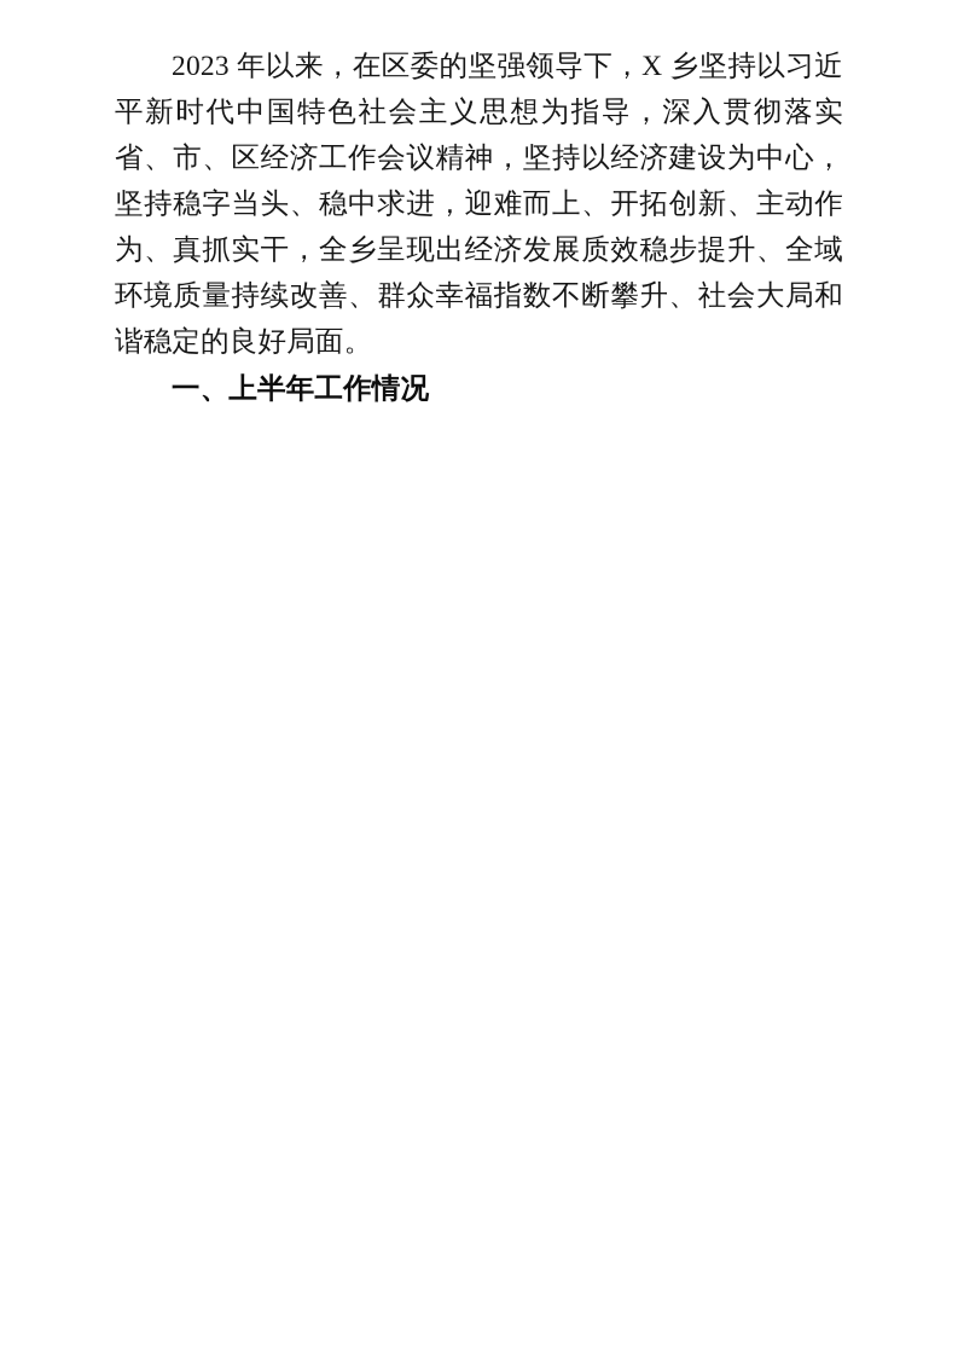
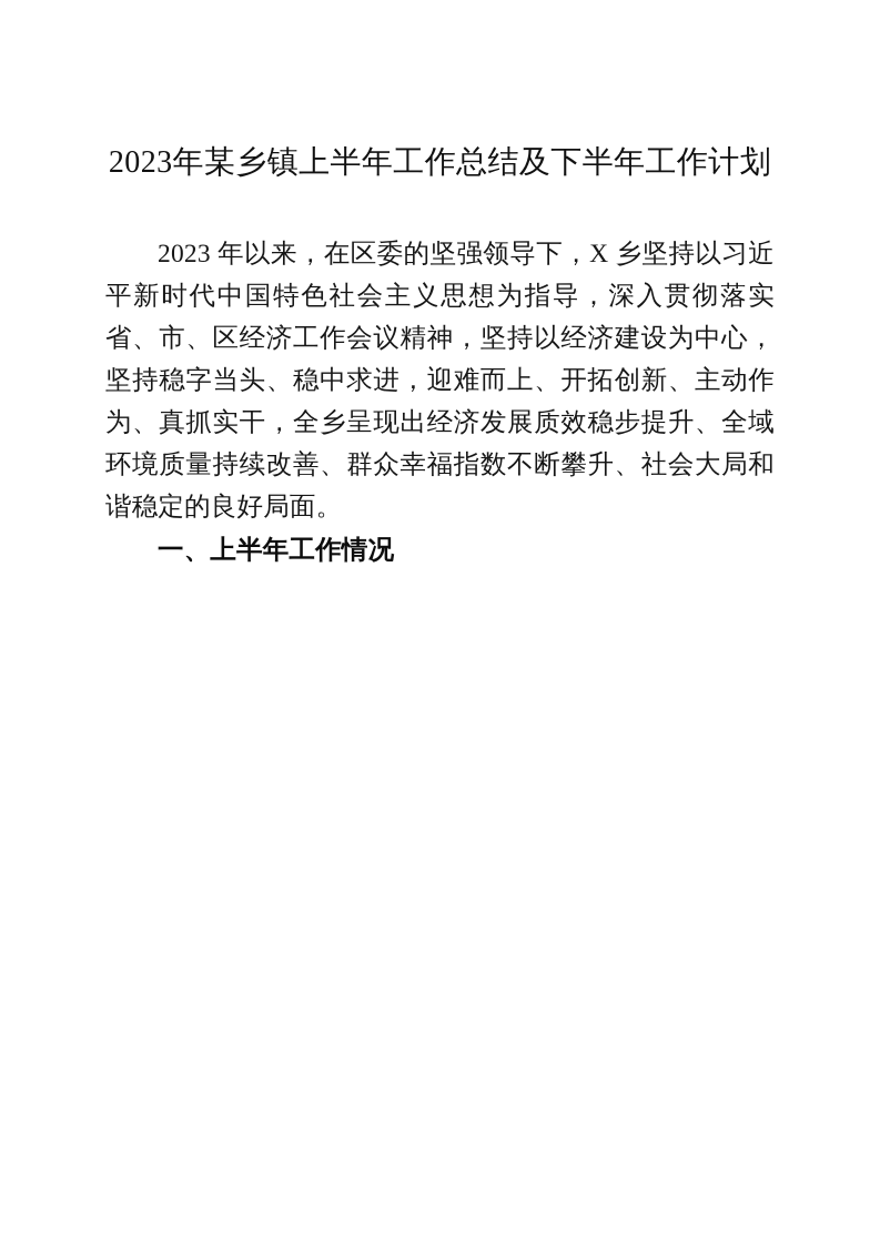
+ 2023年某乡镇上半年工作总结及下半年工作计划
  2023 年以来，在区委的坚强领导下，X 乡坚持以习近平新时代中国特色社会主义思想为指导，深入贯彻落实省、市、区经济工作会议精神，坚持以经济建设为中心，坚持稳字当头、稳中求进，迎难而上、开拓创新、主动作为、真抓实干，全乡呈现出经济发展质效稳步提升、全域环境质量持续改善、群众幸福指数不断攀升、社会大局和谐稳定的良好局面。
  一、上半年工作情况
